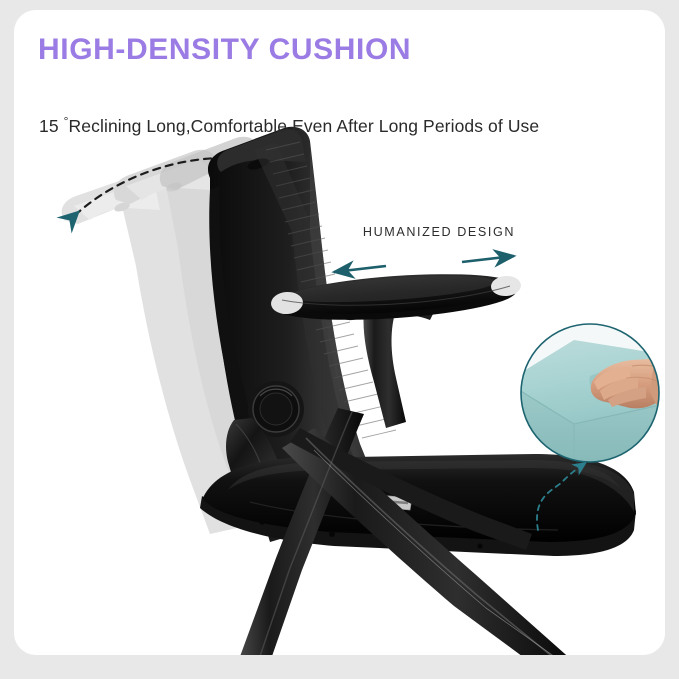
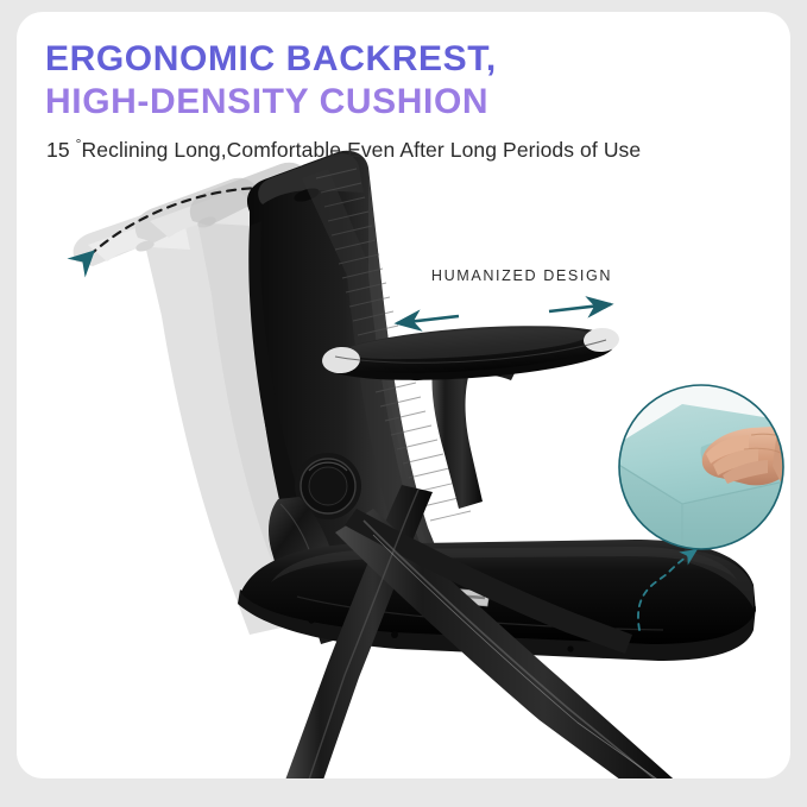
+ ERGONOMIC BACKREST,
  HIGH-DENSITY CUSHION
  15 °Reclining Long,Comfortable Even After Long Periods of Use
  HUMANIZED DESIGN
